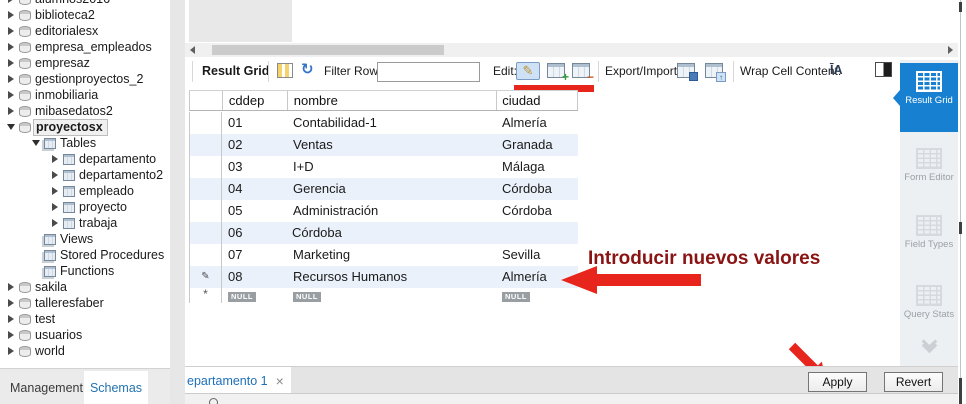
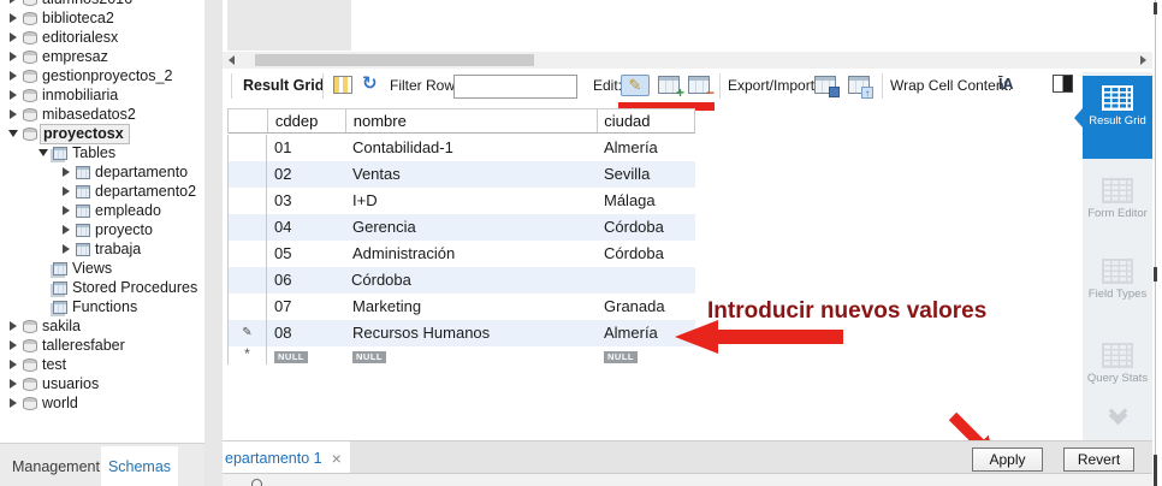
  biblioteca2
  editorialesx
- empresa_empleados
  empresaz
  gestionproyectos_2
  inmobiliaria
  mibasedatos2
  proyectosx
  Tables
  departamento
  departamento2
  empleado
  proyecto
  trabaja
  Views
  Stored Procedures
  Functions
  sakila
  talleresfaber
  test
  usuarios
  world
  Management
  Schemas
  Result Grid
  ↻
  Filter Row
  Edit
  ✎
  +
  −
  Export/Import
  ↑
  Wrap Cell Content:
  ĪA
  cddep
  nombre
  ciudad
  01
  Contabilidad-1
  Almería
  02
  Ventas
- Granada
+ Sevilla
  03
  I+D
  Málaga
  04
  Gerencia
  Córdoba
  05
  Administración
  Córdoba
  06
  Córdoba
  07
  Marketing
- Sevilla
+ Granada
  ✎
  08
  Recursos Humanos
  Almería
  *
  NULL
  NULL
  NULL
  Introducir nuevos valores
  epartamento 1
  ×
  Apply
  Revert
  Result Grid
  Form Editor
  Field Types
  Query Stats
